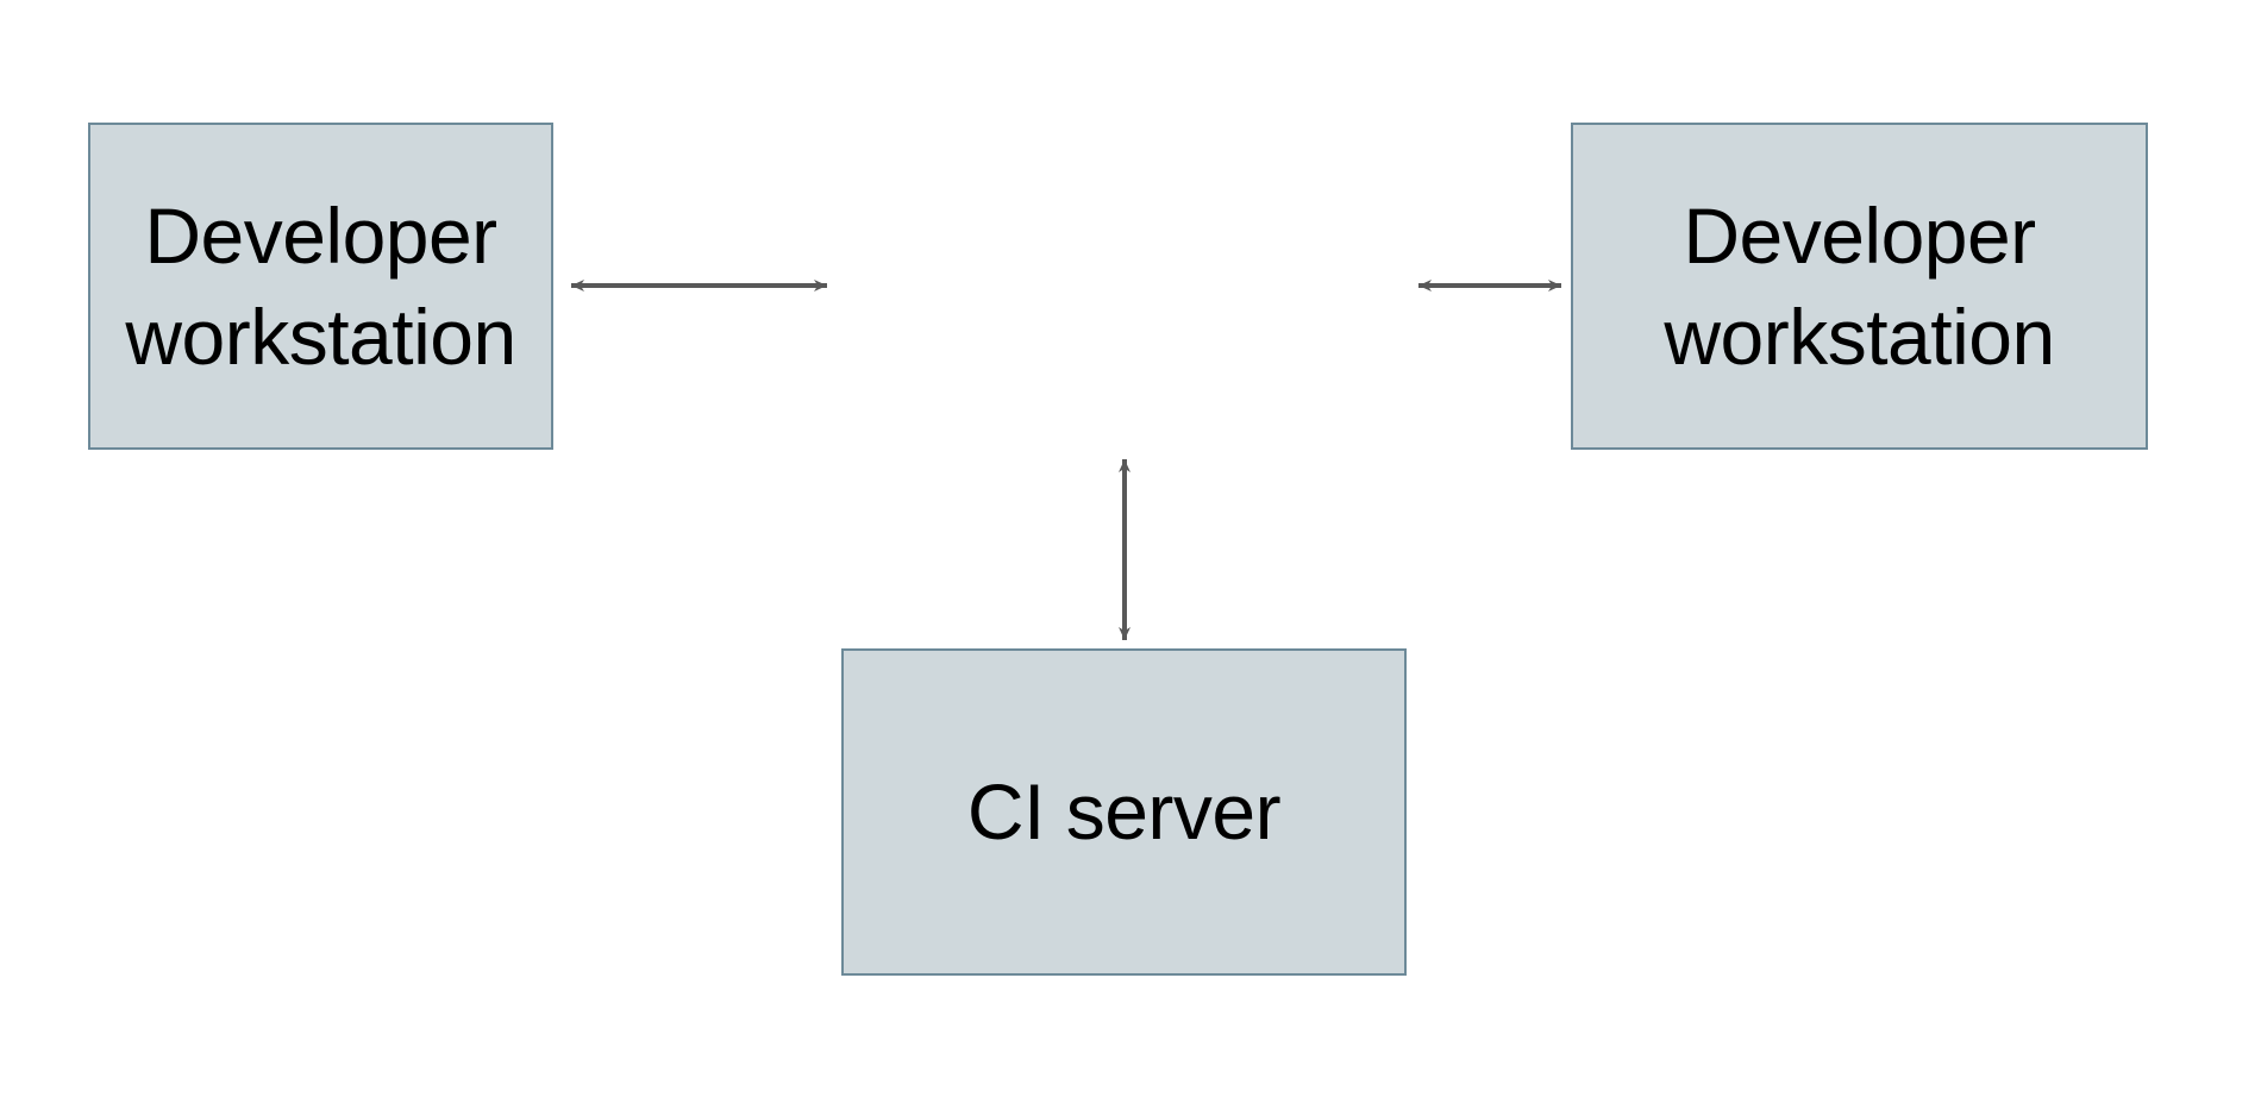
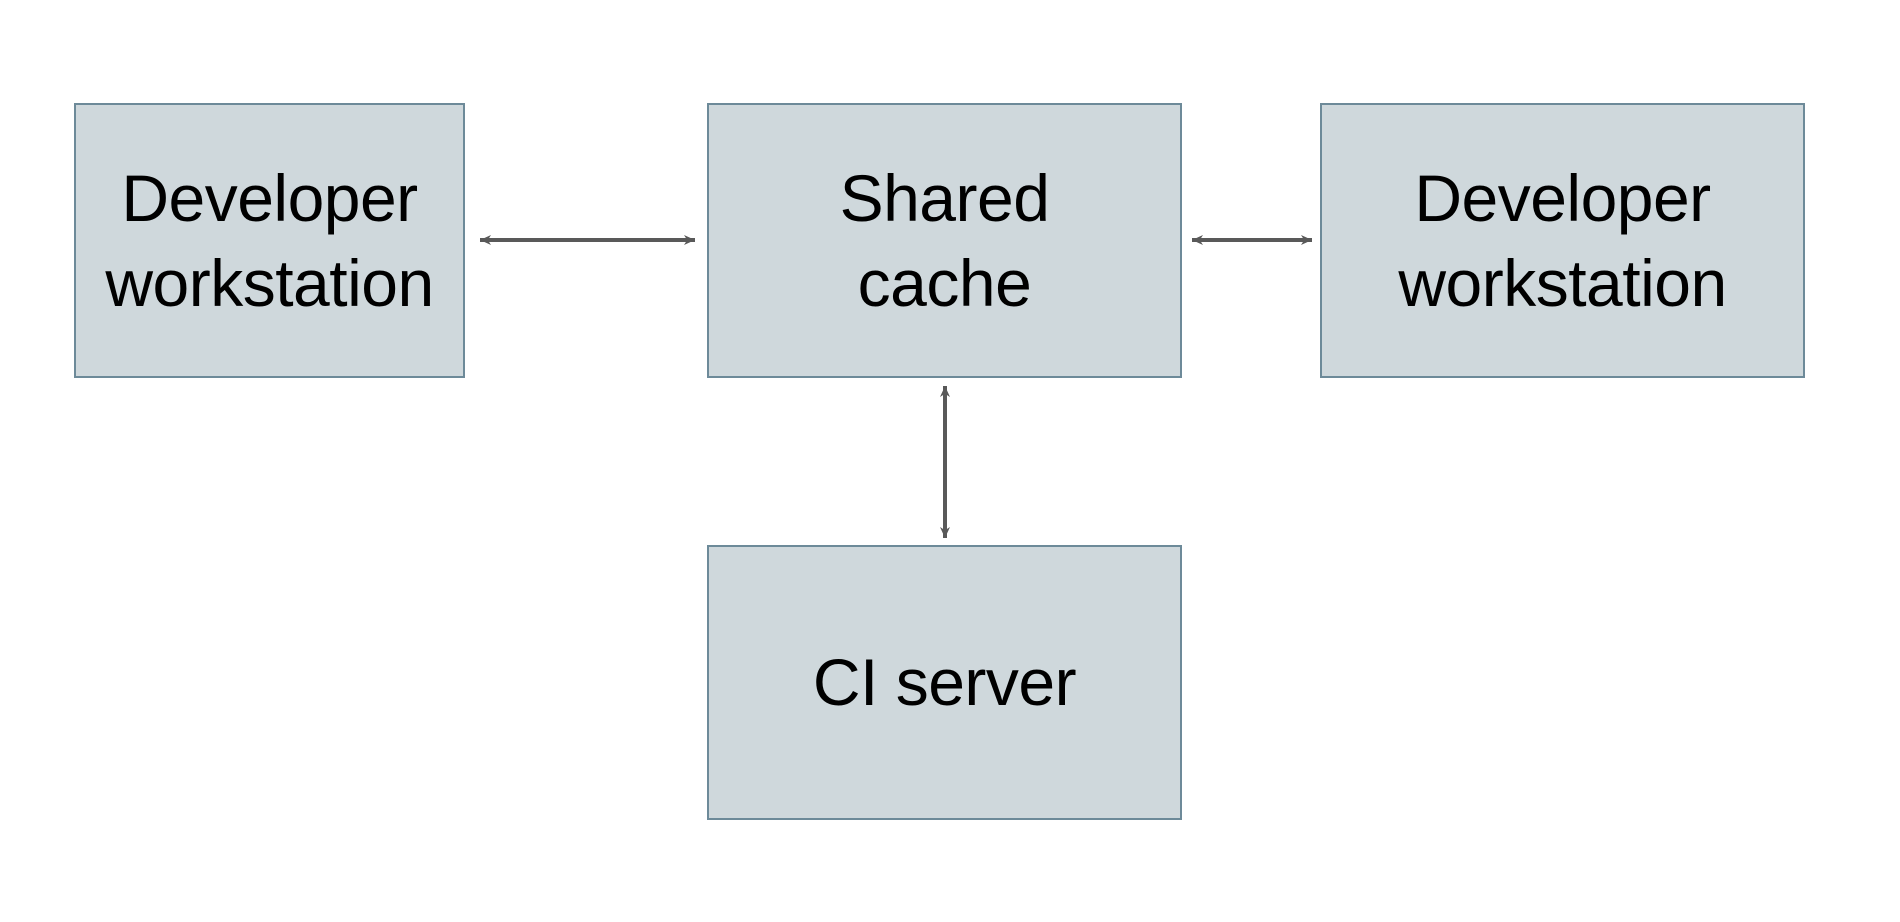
  Developer
  workstation
+ Shared
+ cache
  Developer
  workstation
  CI server
